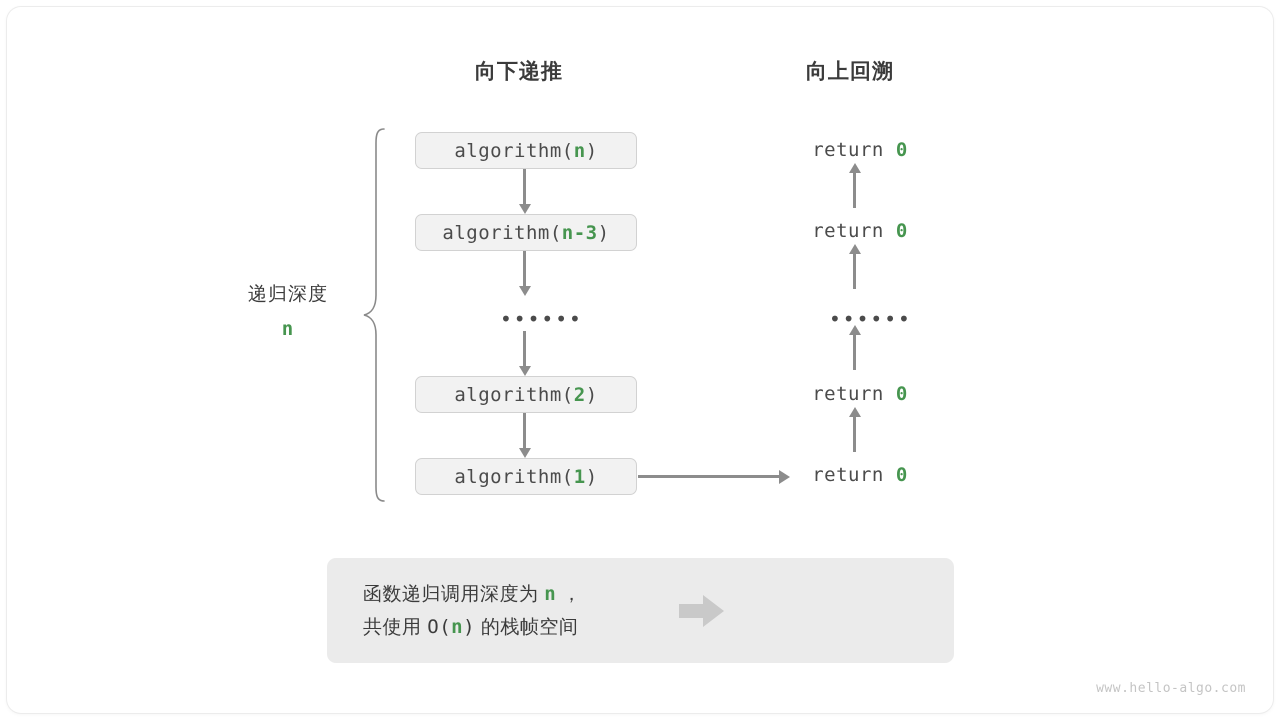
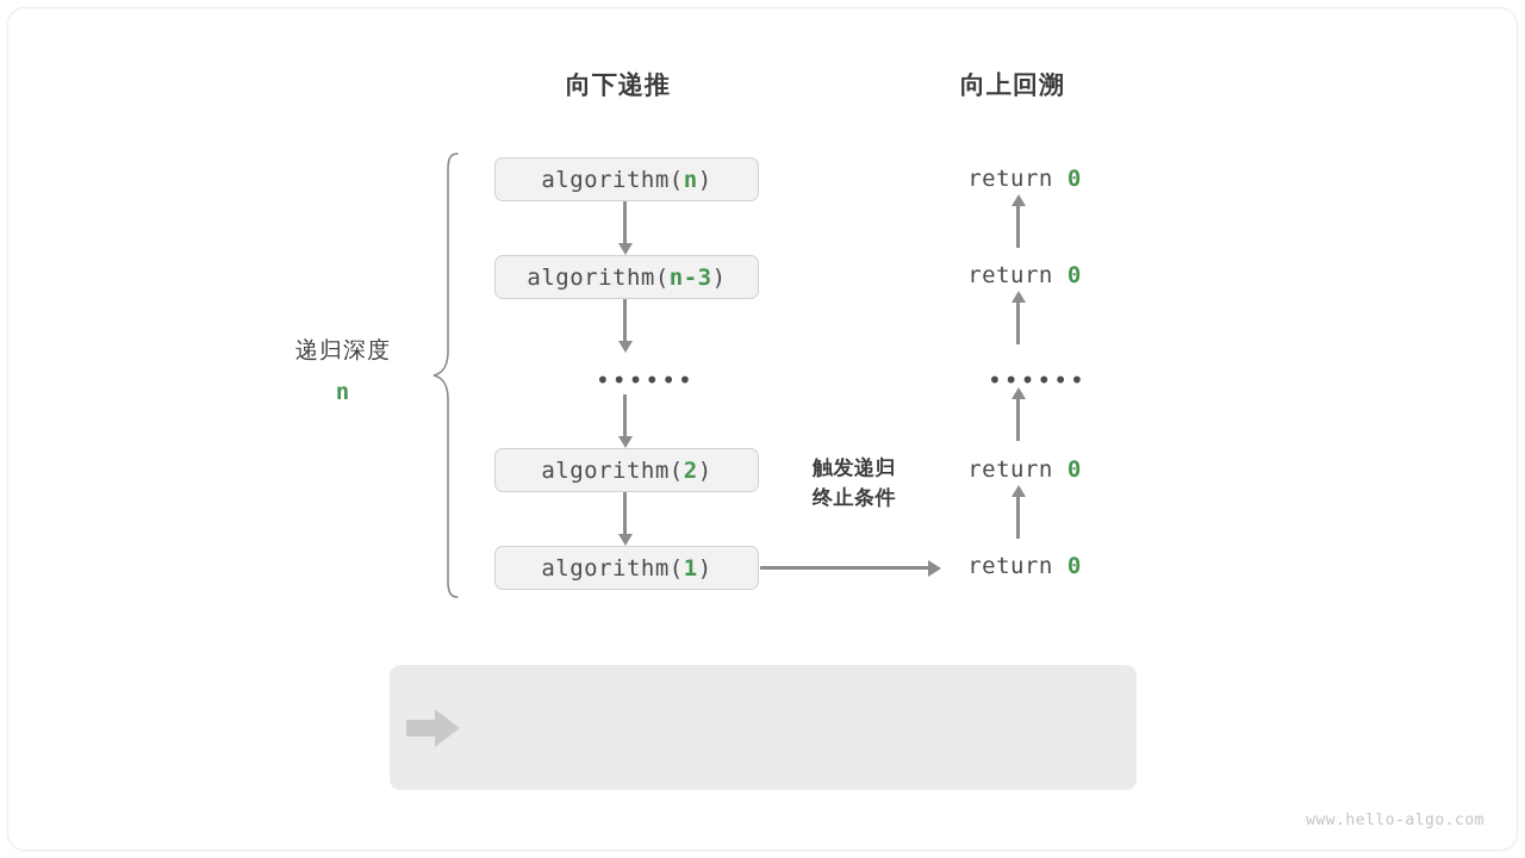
  向下递推
  向上回溯
  递归深度
  n
  algorithm(
  n
  )
  algorithm(
  n-3
  )
  ••••••
  algorithm(
  2
  )
  algorithm(
  1
  )
+ 触发递归
+ 终止条件
  return 0
  return 0
  ••••••
  return 0
  return 0
- 函数递归调用深度为 n ，
- 共使用 O(n) 的栈帧空间
  www.hello-algo.com
